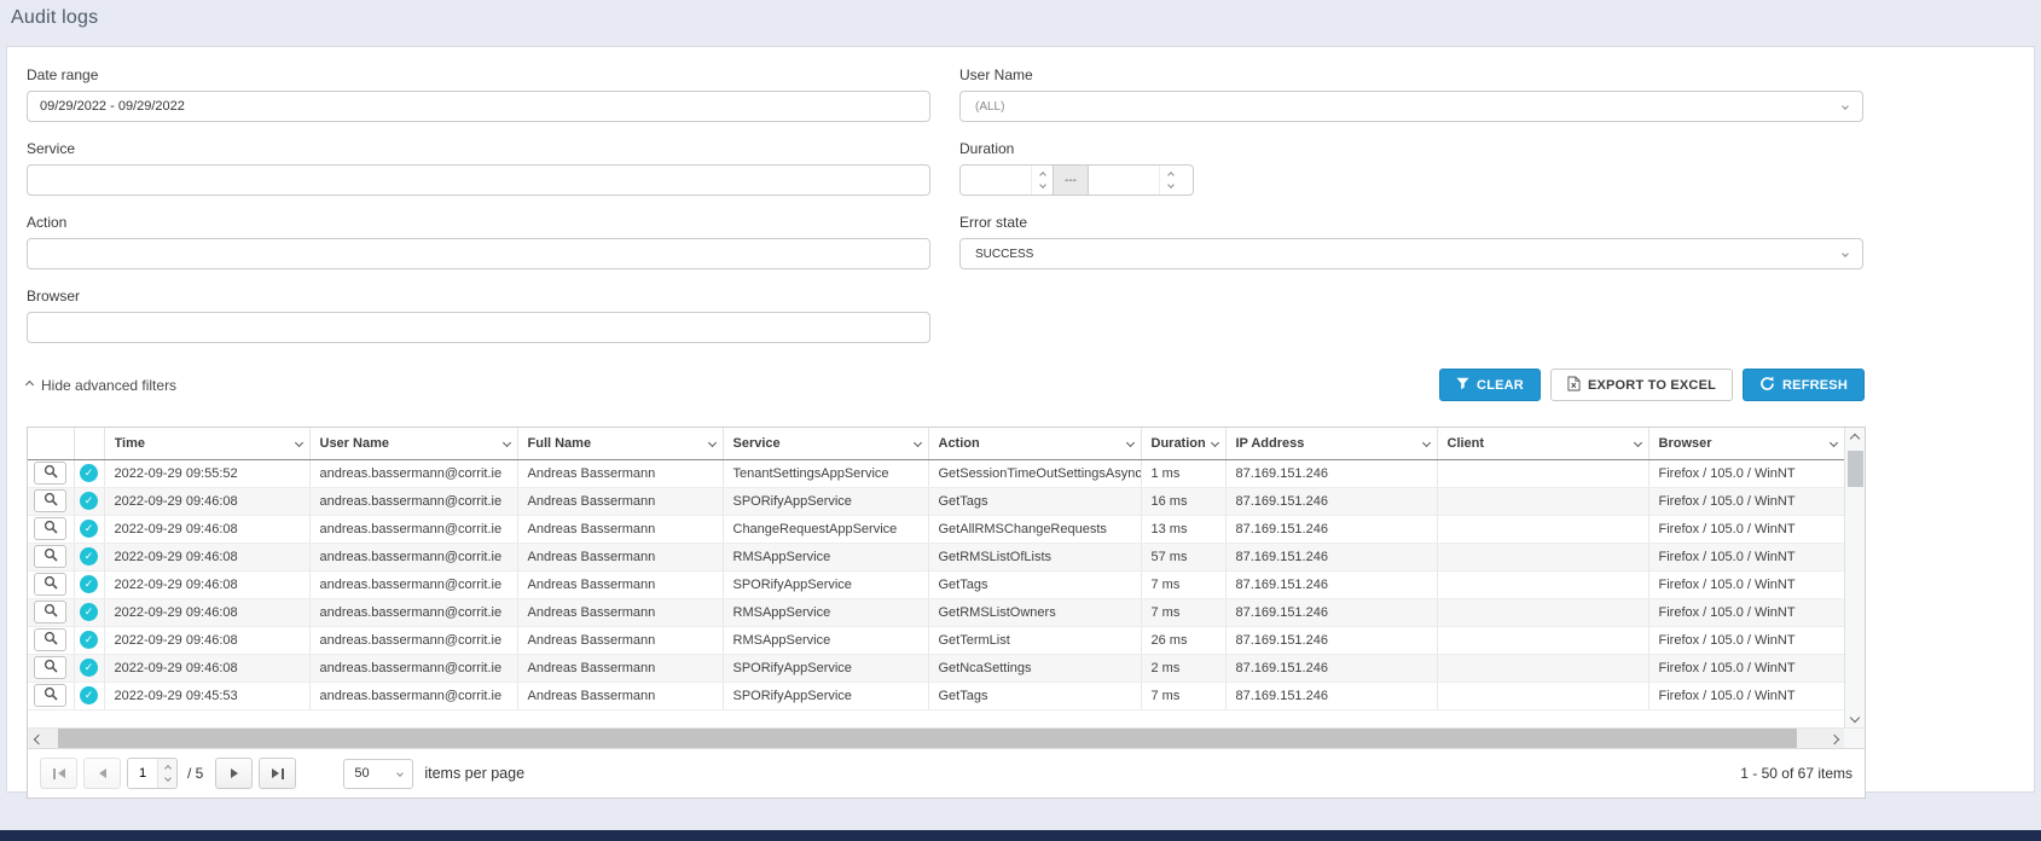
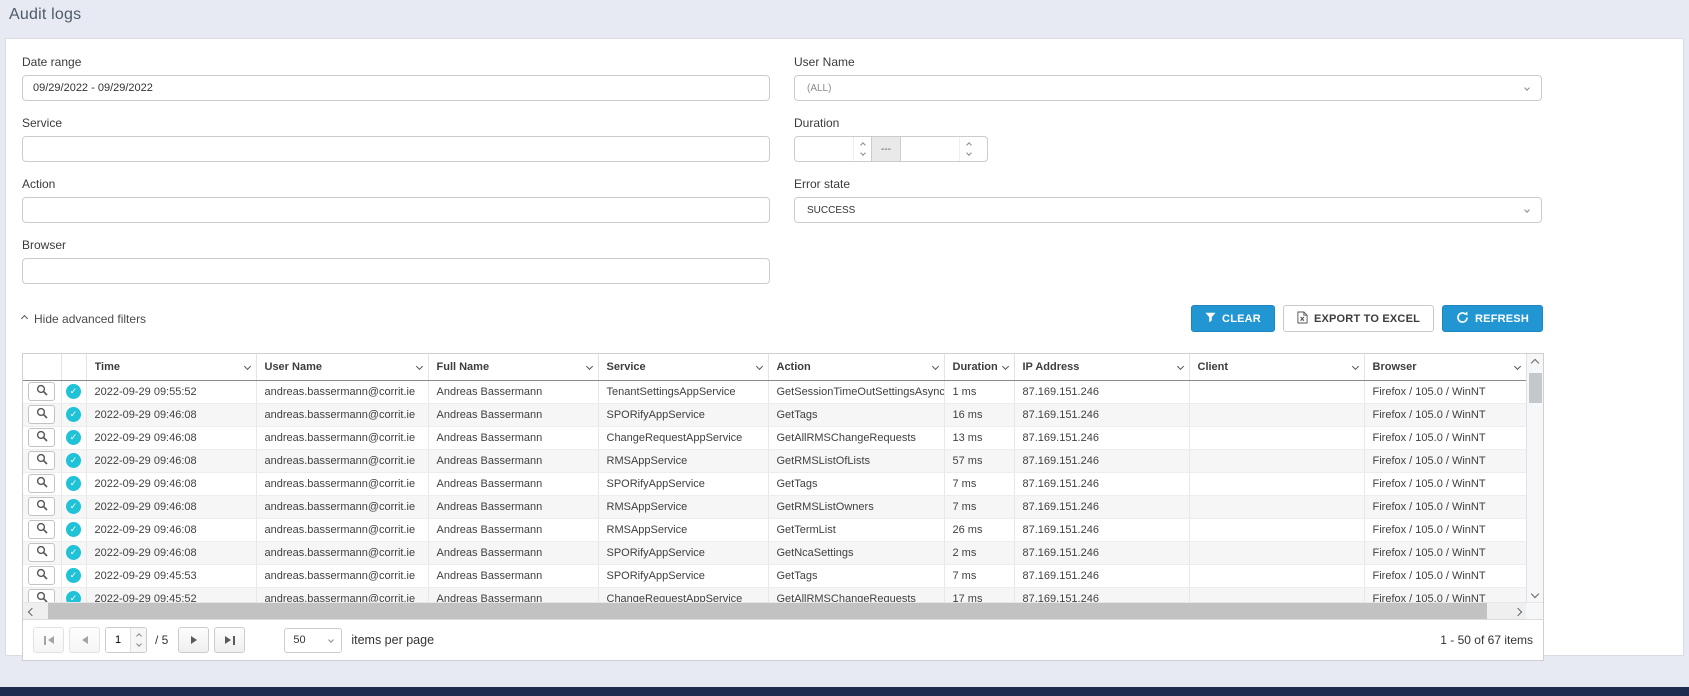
  Audit logs
  Date range
  09/29/2022 - 09/29/2022
  User Name
  (ALL)
  Service
  Duration
  ---
  Action
  Error state
  SUCCESS
  Browser
  Hide advanced filters
  CLEAR
  EXPORT TO EXCEL
  REFRESH
  		Time	User Name	Full Name	Service	Action	Duration	IP Address	Client	Browser
  	✓	2022-09-29 09:55:52	andreas.bassermann@corrit.ie	Andreas Bassermann	TenantSettingsAppService	GetSessionTimeOutSettingsAsync	1 ms	87.169.151.246		Firefox / 105.0 / WinNT
  	✓	2022-09-29 09:46:08	andreas.bassermann@corrit.ie	Andreas Bassermann	SPORifyAppService	GetTags	16 ms	87.169.151.246		Firefox / 105.0 / WinNT
  	✓	2022-09-29 09:46:08	andreas.bassermann@corrit.ie	Andreas Bassermann	ChangeRequestAppService	GetAllRMSChangeRequests	13 ms	87.169.151.246		Firefox / 105.0 / WinNT
  	✓	2022-09-29 09:46:08	andreas.bassermann@corrit.ie	Andreas Bassermann	RMSAppService	GetRMSListOfLists	57 ms	87.169.151.246		Firefox / 105.0 / WinNT
  	✓	2022-09-29 09:46:08	andreas.bassermann@corrit.ie	Andreas Bassermann	SPORifyAppService	GetTags	7 ms	87.169.151.246		Firefox / 105.0 / WinNT
  	✓	2022-09-29 09:46:08	andreas.bassermann@corrit.ie	Andreas Bassermann	RMSAppService	GetRMSListOwners	7 ms	87.169.151.246		Firefox / 105.0 / WinNT
  	✓	2022-09-29 09:46:08	andreas.bassermann@corrit.ie	Andreas Bassermann	RMSAppService	GetTermList	26 ms	87.169.151.246		Firefox / 105.0 / WinNT
  	✓	2022-09-29 09:46:08	andreas.bassermann@corrit.ie	Andreas Bassermann	SPORifyAppService	GetNcaSettings	2 ms	87.169.151.246		Firefox / 105.0 / WinNT
  	✓	2022-09-29 09:45:53	andreas.bassermann@corrit.ie	Andreas Bassermann	SPORifyAppService	GetTags	7 ms	87.169.151.246		Firefox / 105.0 / WinNT
+ 	✓	2022-09-29 09:45:52	andreas.bassermann@corrit.ie	Andreas Bassermann	ChangeRequestAppService	GetAllRMSChangeRequests	17 ms	87.169.151.246		Firefox / 105.0 / WinNT
  1
  / 5
  50
  items per page
  1 - 50 of 67 items
